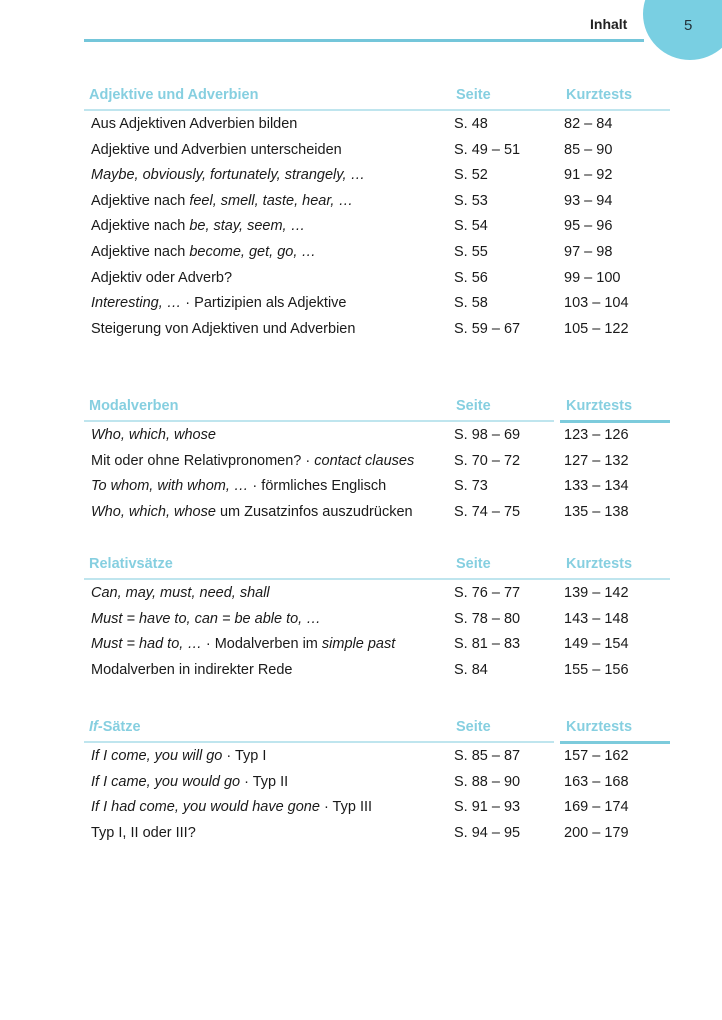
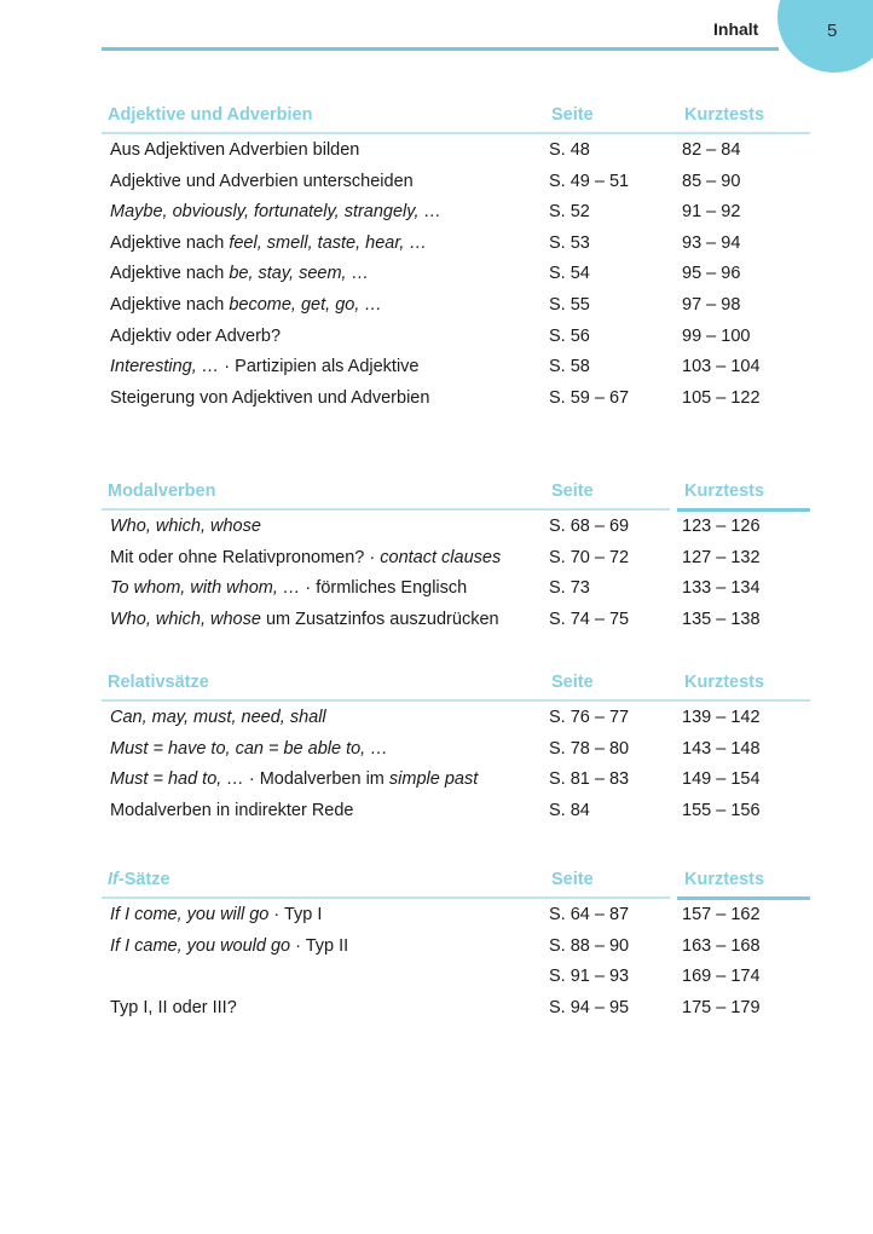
  Inhalt
  5
  Adjektive und Adverbien
  Seite
  Kurztests
  Aus Adjektiven Adverbien bilden
  S. 48
  82 – 84
  Adjektive und Adverbien unterscheiden
  S. 49 – 51
  85 – 90
  Maybe, obviously, fortunately, strangely, …
  S. 52
  91 – 92
  Adjektive nach feel, smell, taste, hear, …
  S. 53
  93 – 94
  Adjektive nach be, stay, seem, …
  S. 54
  95 – 96
  Adjektive nach become, get, go, …
  S. 55
  97 – 98
  Adjektiv oder Adverb?
  S. 56
  99 – 100
  Interesting, … · Partizipien als Adjektive
  S. 58
  103 – 104
  Steigerung von Adjektiven und Adverbien
  S. 59 – 67
  105 – 122
  Modalverben
  Seite
  Kurztests
  Who, which, whose
- S. 98 – 69
+ S. 68 – 69
  123 – 126
  Mit oder ohne Relativpronomen? · contact clauses
  S. 70 – 72
  127 – 132
  To whom, with whom, … · förmliches Englisch
  S. 73
  133 – 134
  Who, which, whose um Zusatzinfos auszudrücken
  S. 74 – 75
  135 – 138
  Relativsätze
  Seite
  Kurztests
  Can, may, must, need, shall
  S. 76 – 77
  139 – 142
  Must = have to, can = be able to, …
  S. 78 – 80
  143 – 148
  Must = had to, … · Modalverben im simple past
  S. 81 – 83
  149 – 154
  Modalverben in indirekter Rede
  S. 84
  155 – 156
  If-Sätze
  Seite
  Kurztests
  If I come, you will go · Typ I
- S. 85 – 87
+ S. 64 – 87
  157 – 162
  If I came, you would go · Typ II
  S. 88 – 90
  163 – 168
- If I had come, you would have gone · Typ III
  S. 91 – 93
  169 – 174
  Typ I, II oder III?
  S. 94 – 95
- 200 – 179
+ 175 – 179
